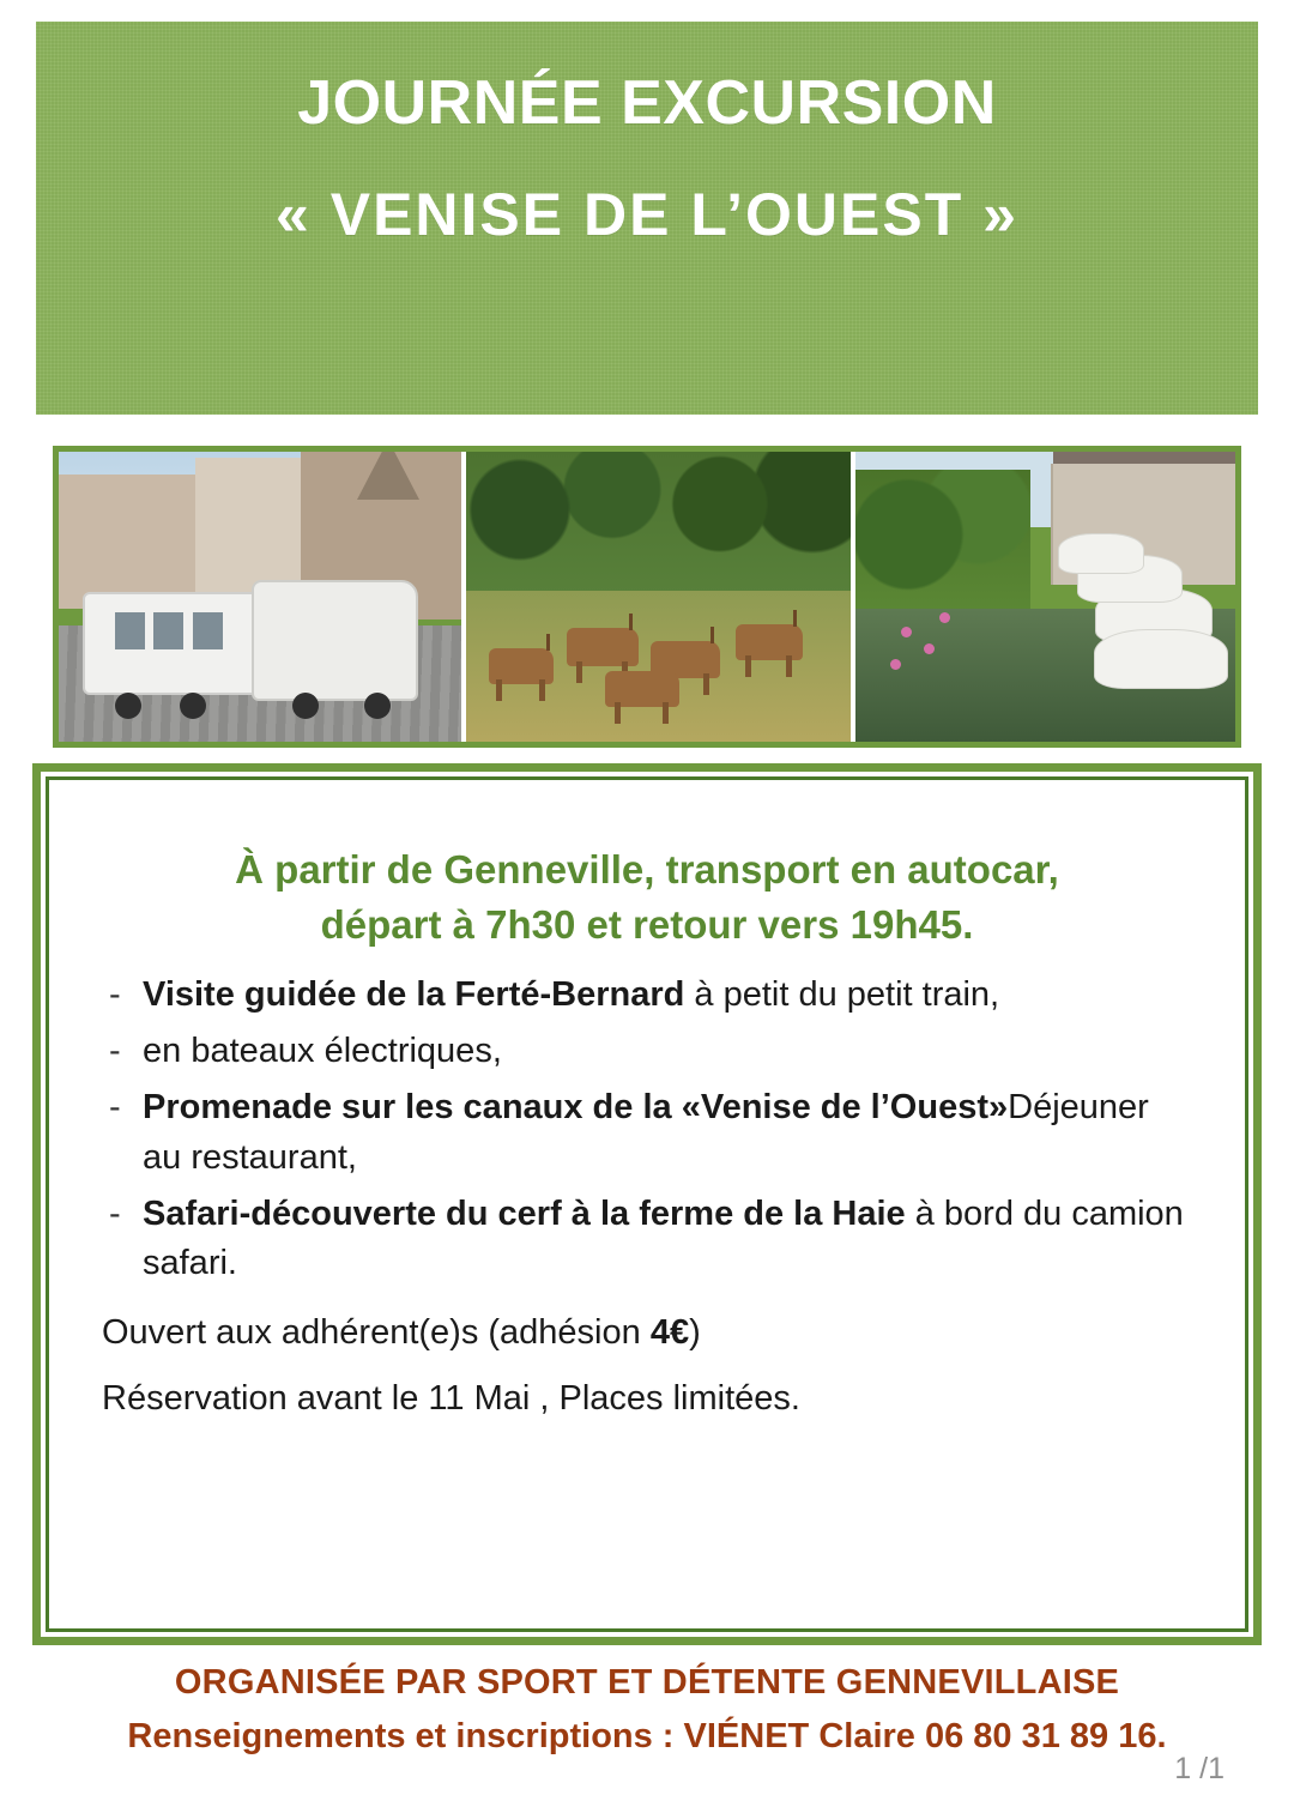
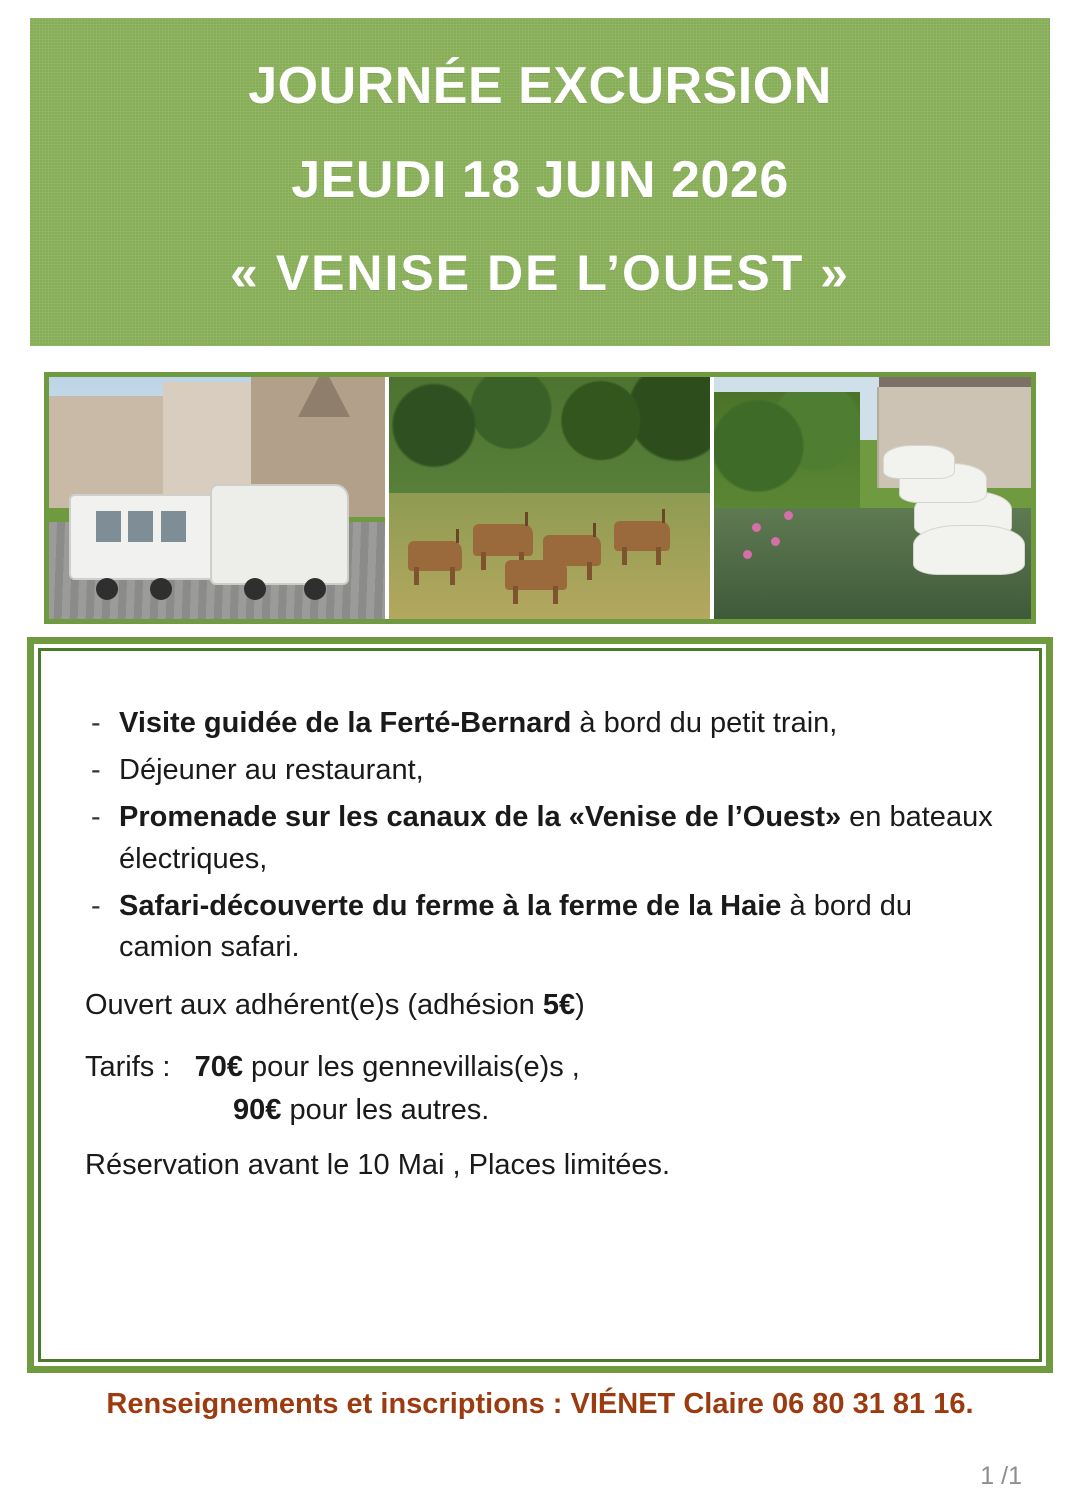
  JOURNÉE EXCURSION
+ JEUDI 18 JUIN 2026
  « VENISE DE L’OUEST »
- À partir de Genneville, transport en autocar,
- départ à 7h30 et retour vers 19h45.
  -
- Visite guidée de la Ferté-Bernard à petit du petit train,
+ Visite guidée de la Ferté-Bernard à bord du petit train,
  -
- en bateaux électriques,
+ Déjeuner au restaurant,
  -
- Promenade sur les canaux de la «Venise de l’Ouest»Déjeuner au restaurant,
+ Promenade sur les canaux de la «Venise de l’Ouest» en bateaux électriques,
  -
- Safari-découverte du cerf à la ferme de la Haie à bord du camion safari.
+ Safari-découverte du ferme à la ferme de la Haie à bord du camion safari.
- Ouvert aux adhérent(e)s (adhésion 4€)
+ Ouvert aux adhérent(e)s (adhésion 5€)
+ Tarifs : 70€ pour les gennevillais(e)s ,
+ 90€ pour les autres.
- Réservation avant le 11 Mai , Places limitées.
+ Réservation avant le 10 Mai , Places limitées.
- ORGANISÉE PAR SPORT ET DÉTENTE GENNEVILLAISE
- Renseignements et inscriptions : VIÉNET Claire 06 80 31 89 16.
+ Renseignements et inscriptions : VIÉNET Claire 06 80 31 81 16.
  1 /1
